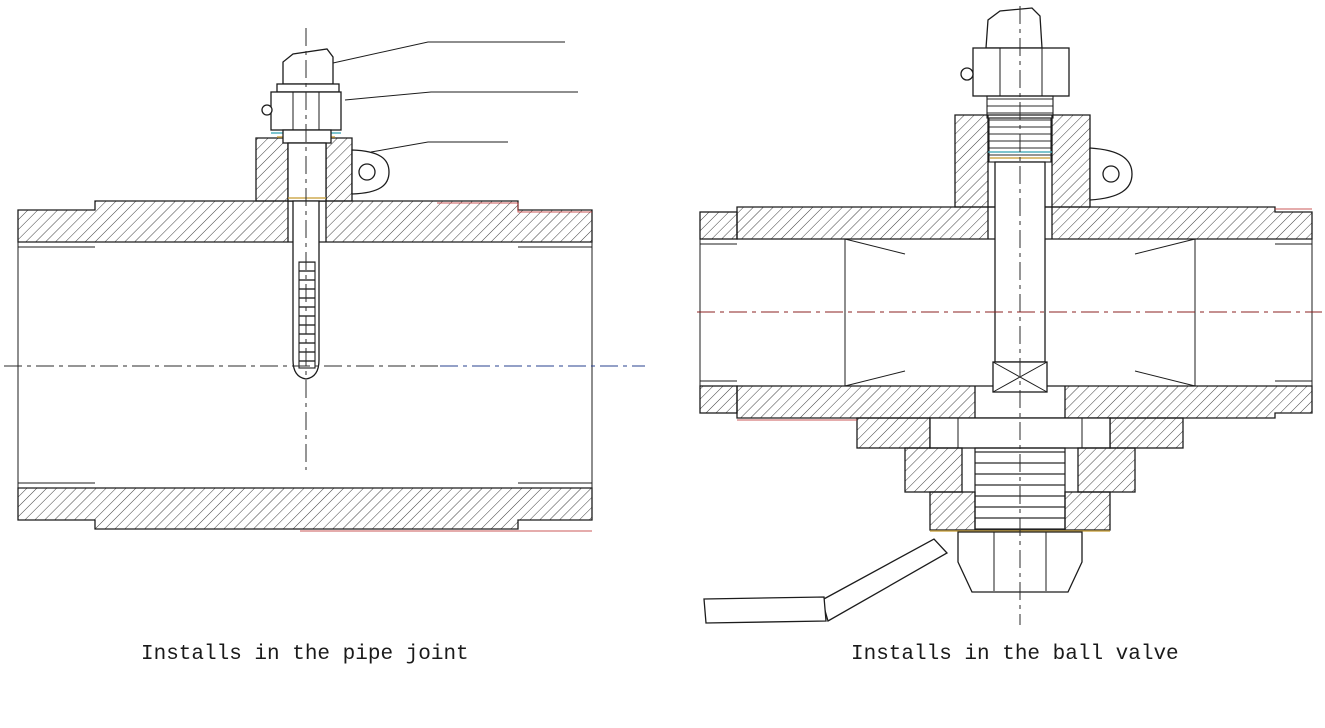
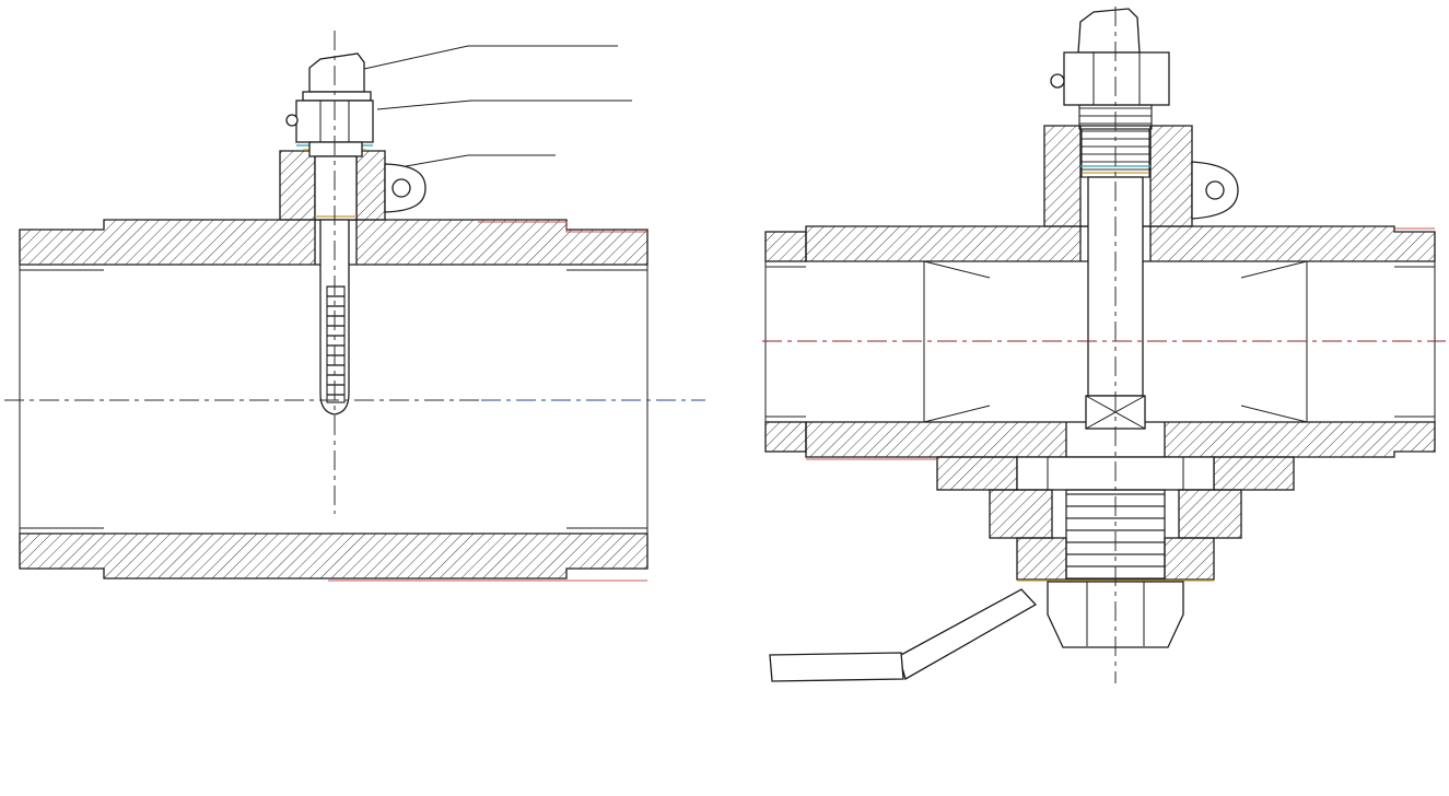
- Installs in the pipe joint
- Installs in the ball valve
